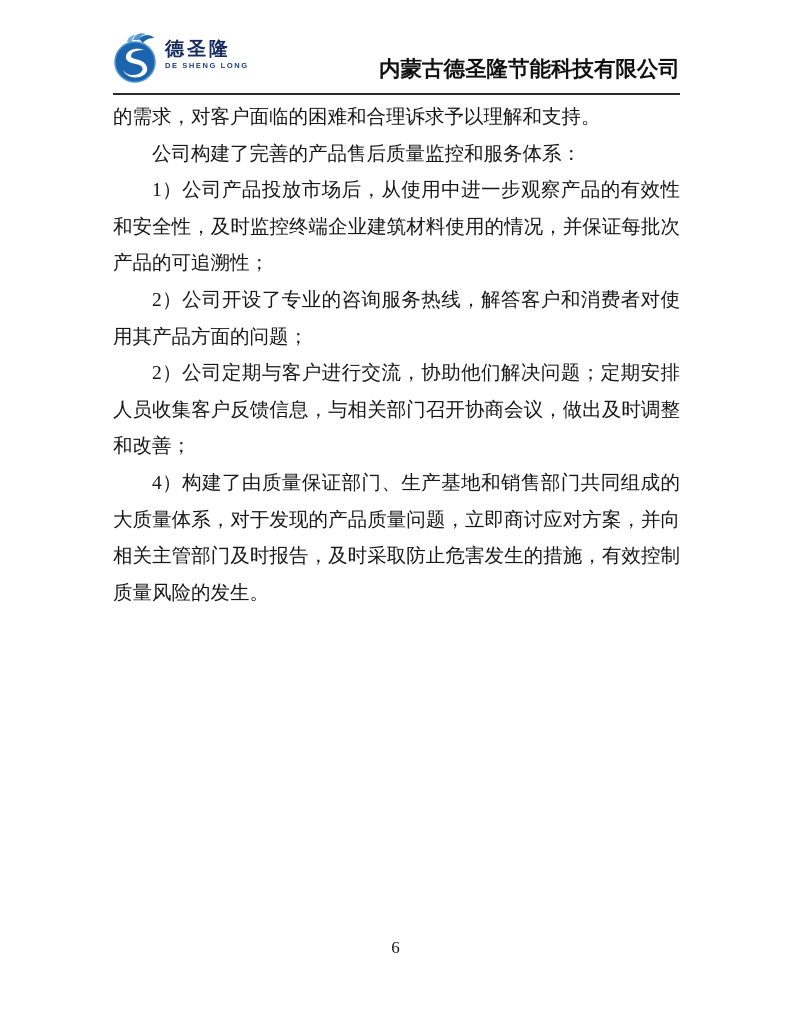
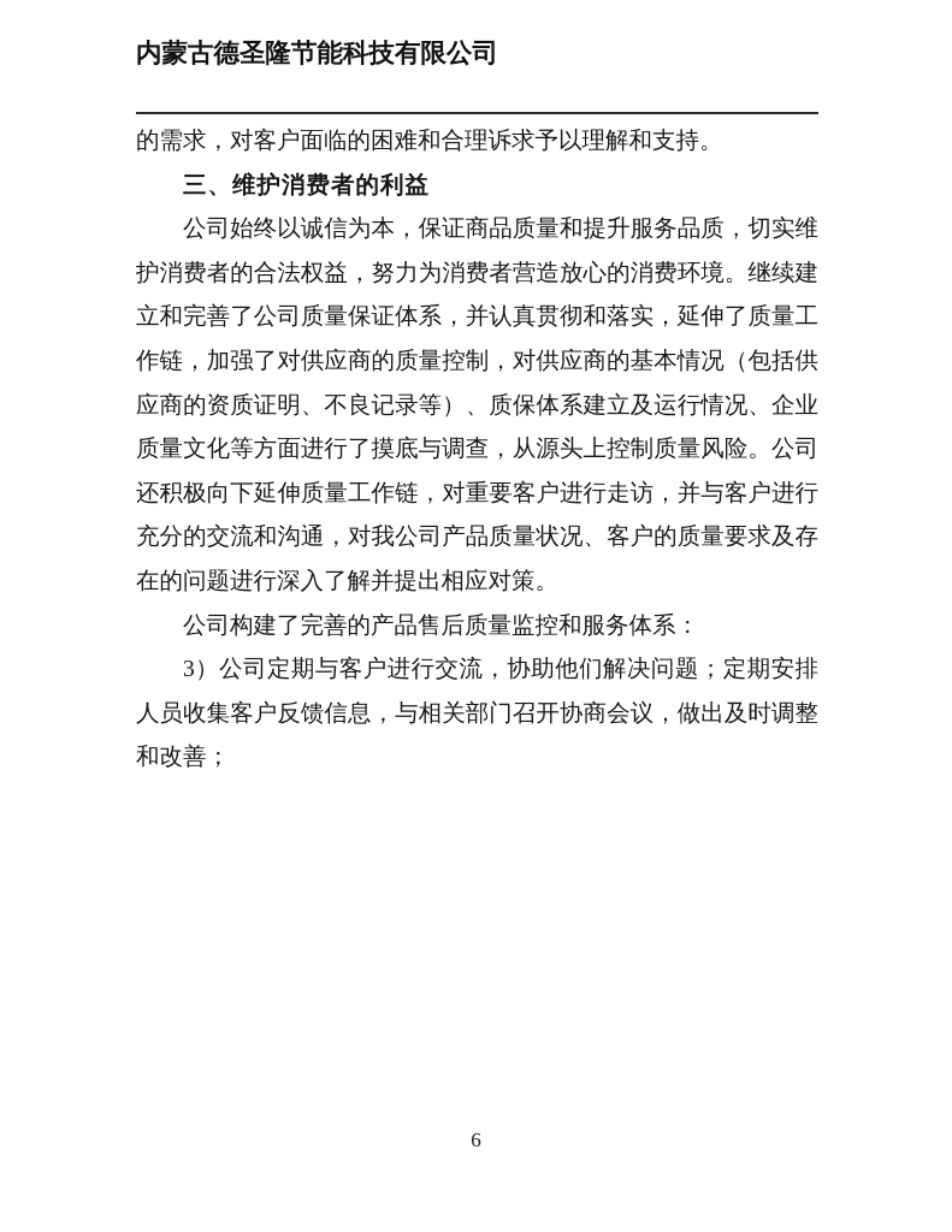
- 德圣隆
- DE SHENG LONG
  内蒙古德圣隆节能科技有限公司
  的需求，对客户面临的困难和合理诉求予以理解和支持。
+ 三、维护消费者的利益
+ 公司始终以诚信为本，保证商品质量和提升服务品质，切实维护消费者的合法权益，努力为消费者营造放心的消费环境。继续建立和完善了公司质量保证体系，并认真贯彻和落实，延伸了质量工作链，加强了对供应商的质量控制，对供应商的基本情况（包括供应商的资质证明、不良记录等）、质保体系建立及运行情况、企业质量文化等方面进行了摸底与调查，从源头上控制质量风险。公司还积极向下延伸质量工作链，对重要客户进行走访，并与客户进行充分的交流和沟通，对我公司产品质量状况、客户的质量要求及存在的问题进行深入了解并提出相应对策。
  公司构建了完善的产品售后质量监控和服务体系：
- 1）公司产品投放市场后，从使用中进一步观察产品的有效性和安全性，及时监控终端企业建筑材料使用的情况，并保证每批次产品的可追溯性；
- 2）公司开设了专业的咨询服务热线，解答客户和消费者对使用其产品方面的问题；
- 2）公司定期与客户进行交流，协助他们解决问题；定期安排人员收集客户反馈信息，与相关部门召开协商会议，做出及时调整和改善；
+ 3）公司定期与客户进行交流，协助他们解决问题；定期安排人员收集客户反馈信息，与相关部门召开协商会议，做出及时调整和改善；
- 4）构建了由质量保证部门、生产基地和销售部门共同组成的大质量体系，对于发现的产品质量问题，立即商讨应对方案，并向相关主管部门及时报告，及时采取防止危害发生的措施，有效控制质量风险的发生。
  6
